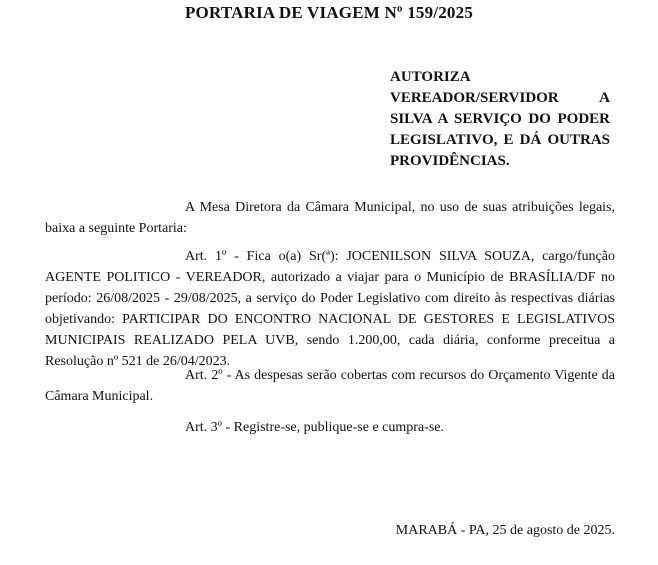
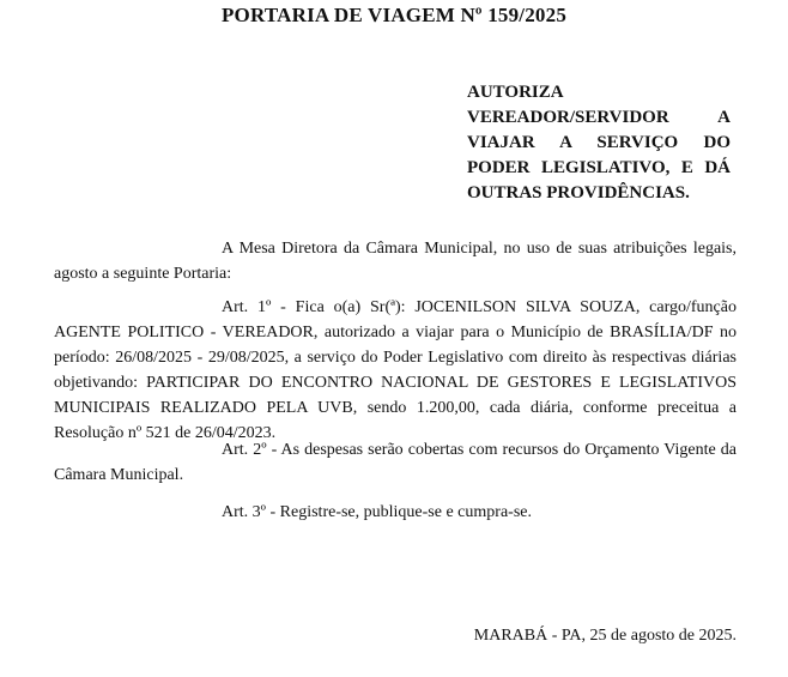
  PORTARIA DE VIAGEM Nº 159/2025
- AUTORIZA VEREADOR/SERVIDOR A SILVA A SERVIÇO DO PODER LEGISLATIVO, E DÁ OUTRAS PROVIDÊNCIAS.
+ AUTORIZA VEREADOR/SERVIDOR A VIAJAR A SERVIÇO DO PODER LEGISLATIVO, E DÁ OUTRAS PROVIDÊNCIAS.
- A Mesa Diretora da Câmara Municipal, no uso de suas atribuições legais, baixa a seguinte Portaria:
+ A Mesa Diretora da Câmara Municipal, no uso de suas atribuições legais, agosto a seguinte Portaria:
  Art. 1º - Fica o(a) Sr(ª): JOCENILSON SILVA SOUZA, cargo/função AGENTE POLITICO - VEREADOR, autorizado a viajar para o Município de BRASÍLIA/DF no período: 26/08/2025 - 29/08/2025, a serviço do Poder Legislativo com direito às respectivas diárias objetivando: PARTICIPAR DO ENCONTRO NACIONAL DE GESTORES E LEGISLATIVOS MUNICIPAIS REALIZADO PELA UVB, sendo 1.200,00, cada diária, conforme preceitua a Resolução nº 521 de 26/04/2023.
  Art. 2º - As despesas serão cobertas com recursos do Orçamento Vigente da Câmara Municipal.
  Art. 3º - Registre-se, publique-se e cumpra-se.
  MARABÁ - PA, 25 de agosto de 2025.
